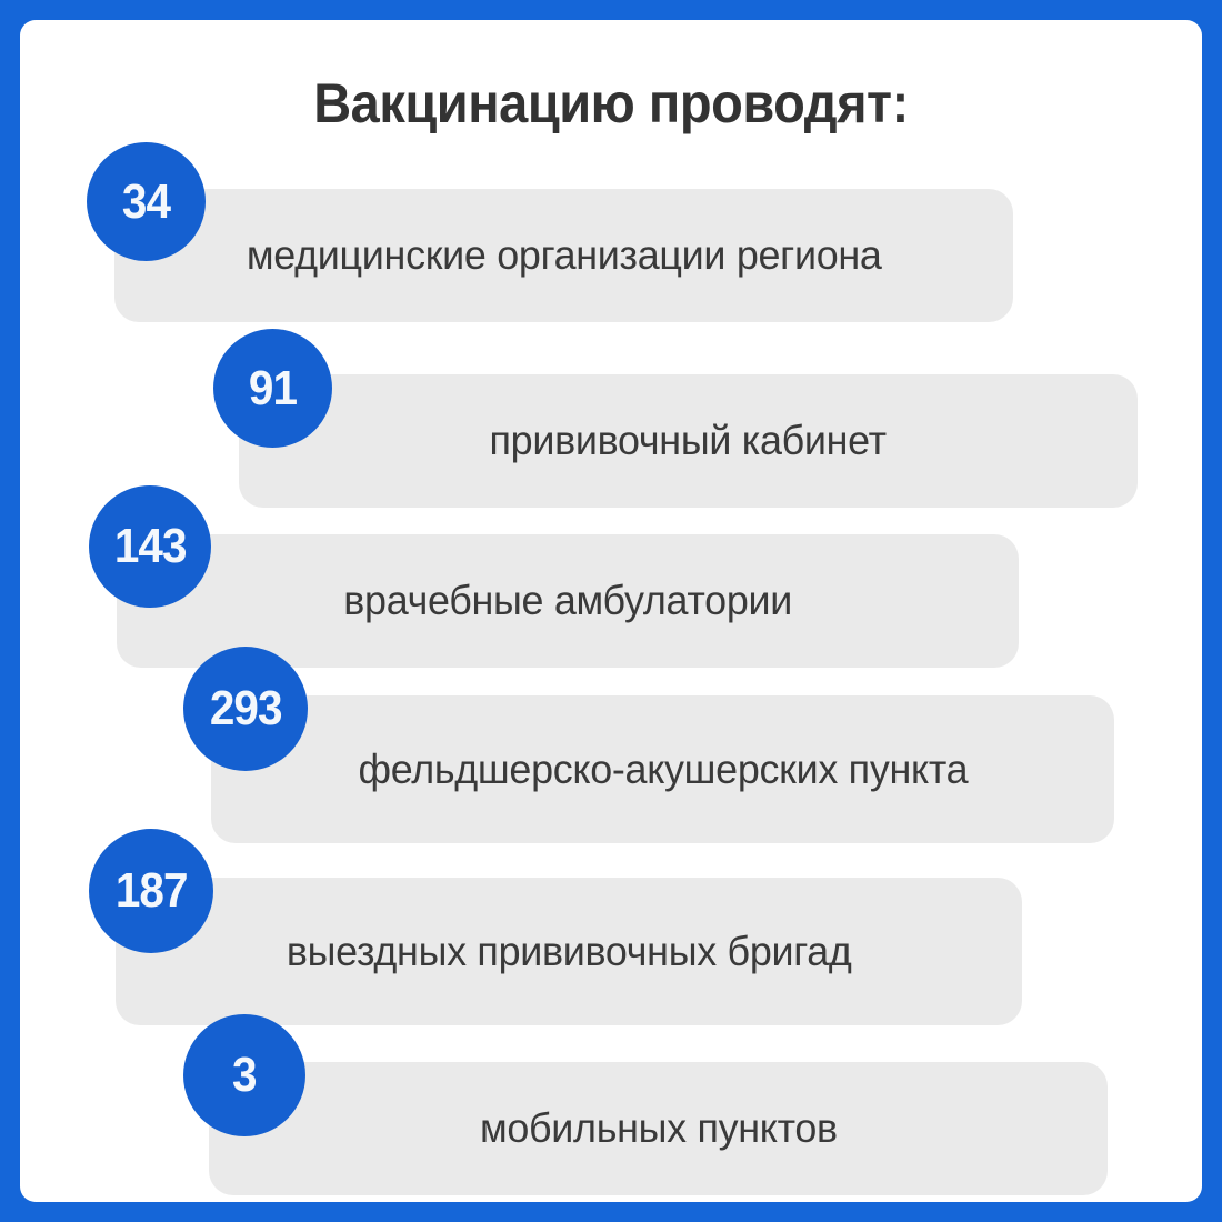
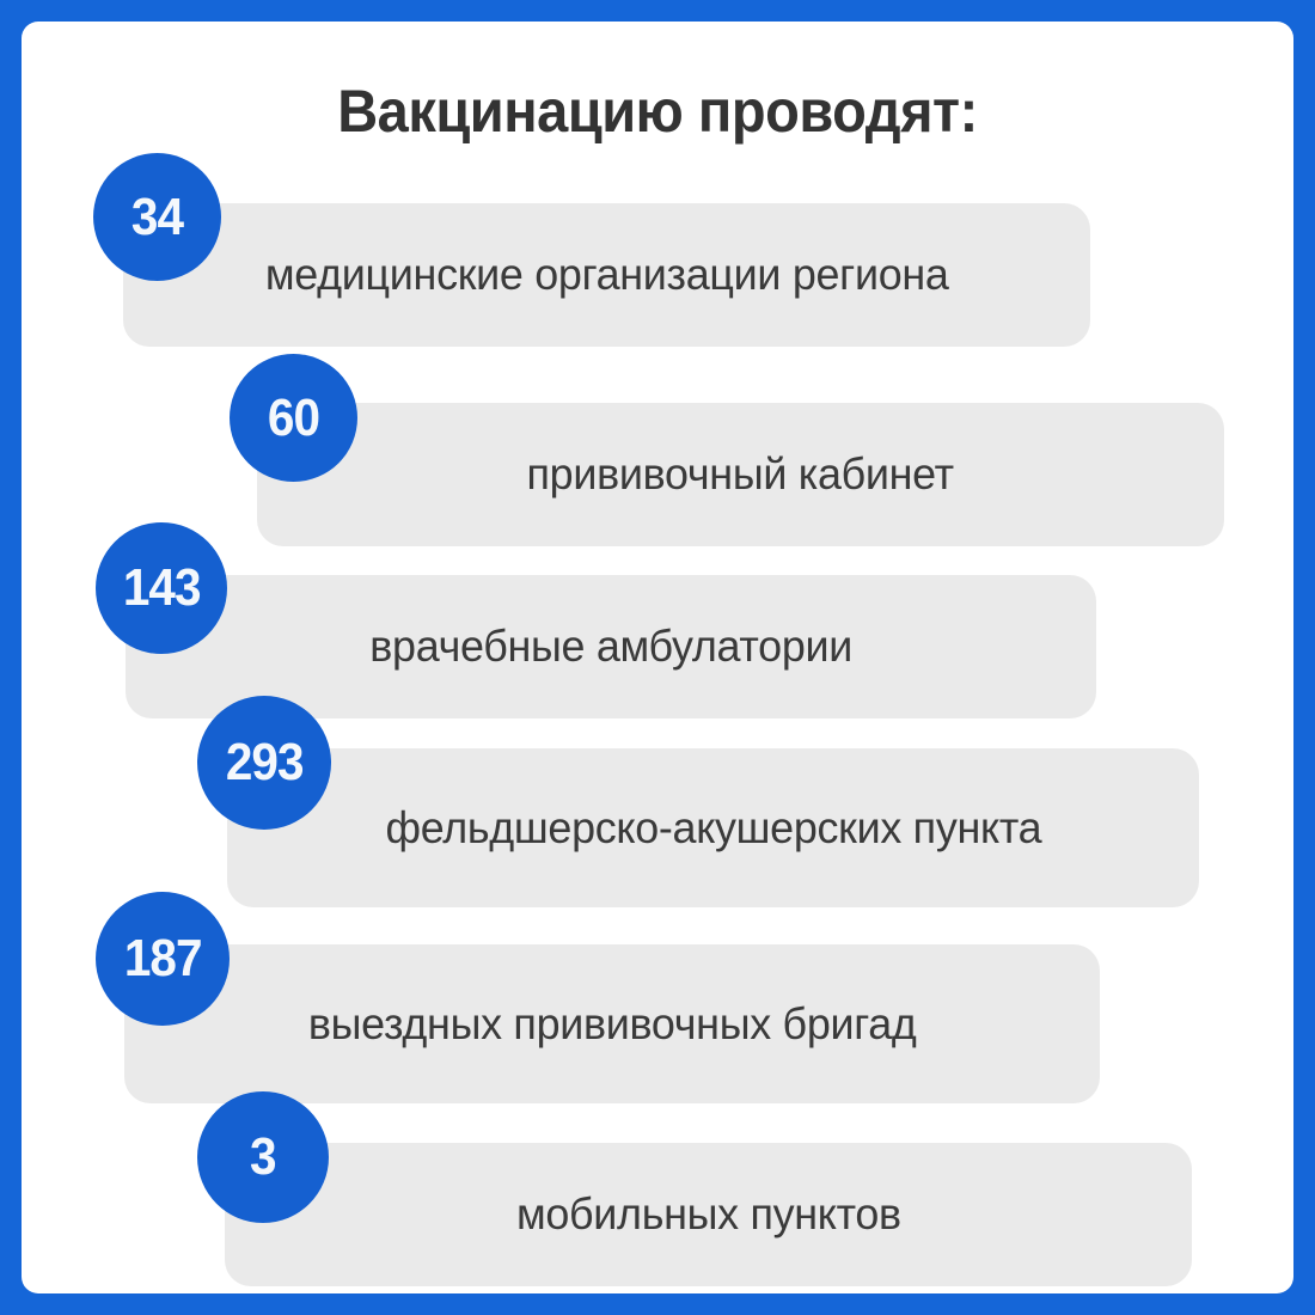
  Вакцинацию проводят:
  медицинские организации региона
  34
  прививочный кабинет
- 91
+ 60
  врачебные амбулатории
  143
  фельдшерско-акушерских пункта
  293
  выездных прививочных бригад
  187
  мобильных пунктов
  3
